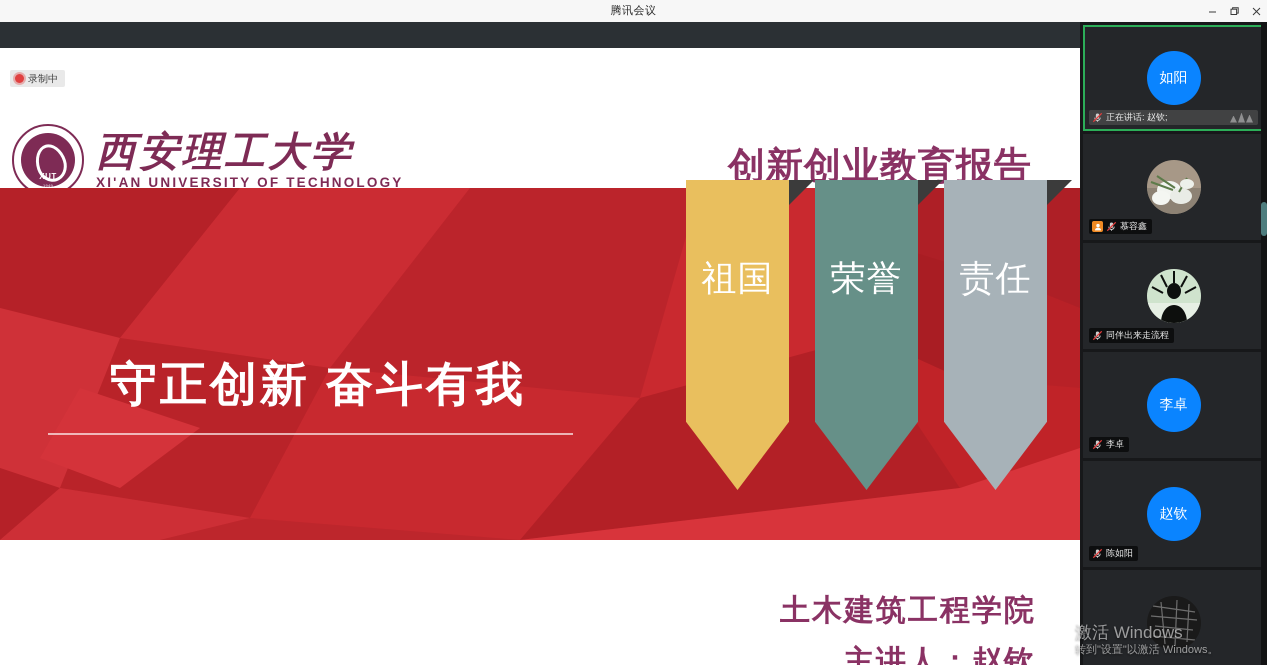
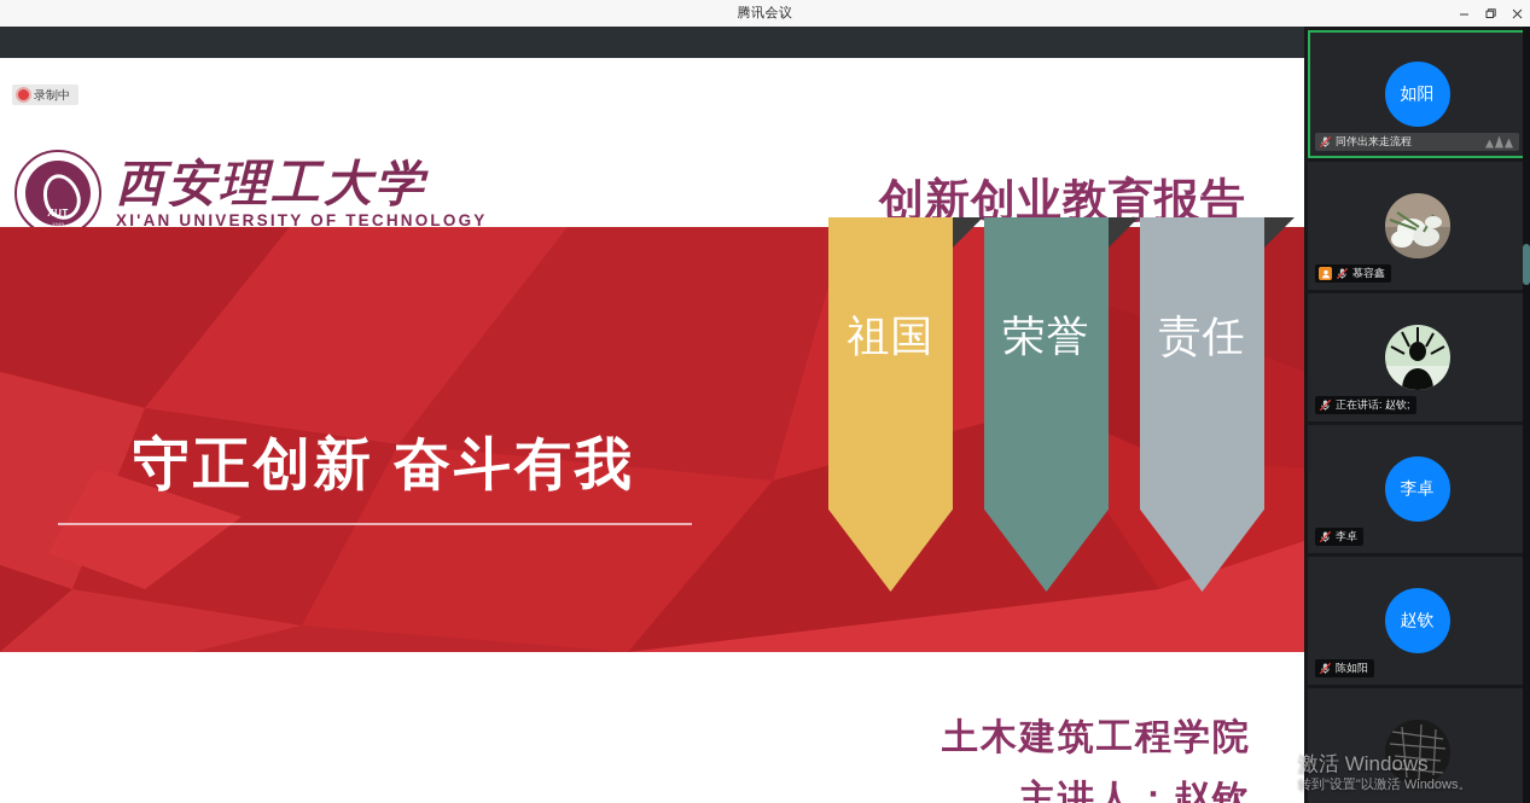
  腾讯会议
  录制中
  XUT
  西安理工大学
  XI'AN UNIVERSITY OF TECHNOLOGY
  创新创业教育报告
  守正创新 奋斗有我
  祖国
  荣誉
  责任
  土木建筑工程学院
  主讲人：赵钦
  如阳
- 正在讲话: 赵钦;
+ 同伴出来走流程
  慕容鑫
- 同伴出来走流程
+ 正在讲话: 赵钦;
  李卓
  李卓
  赵钦
  陈如阳
  激活 Windows
  转到"设置"以激活 Windows。
